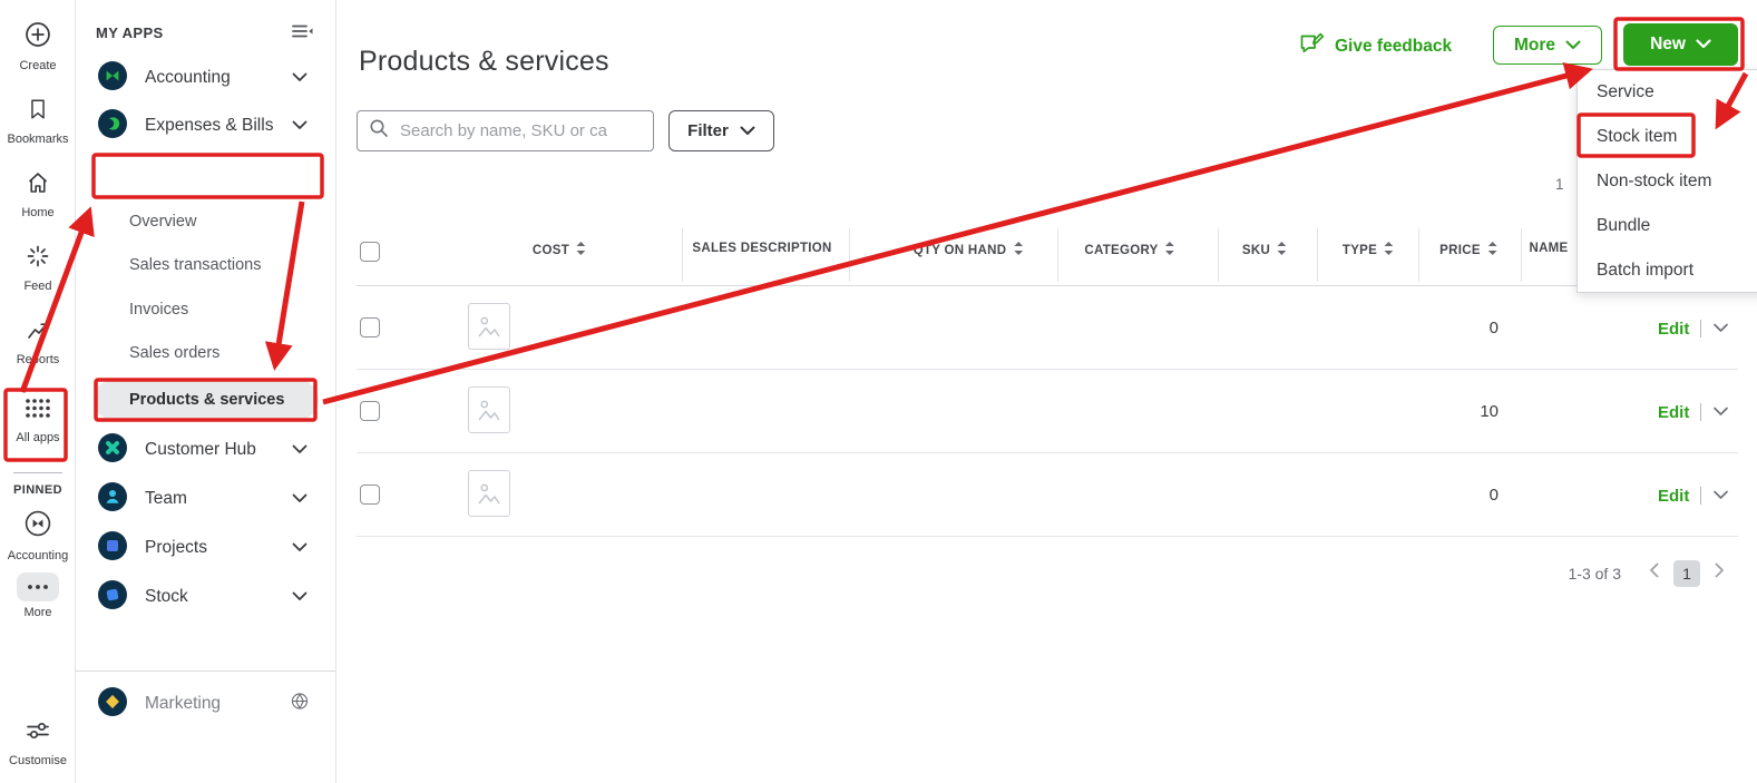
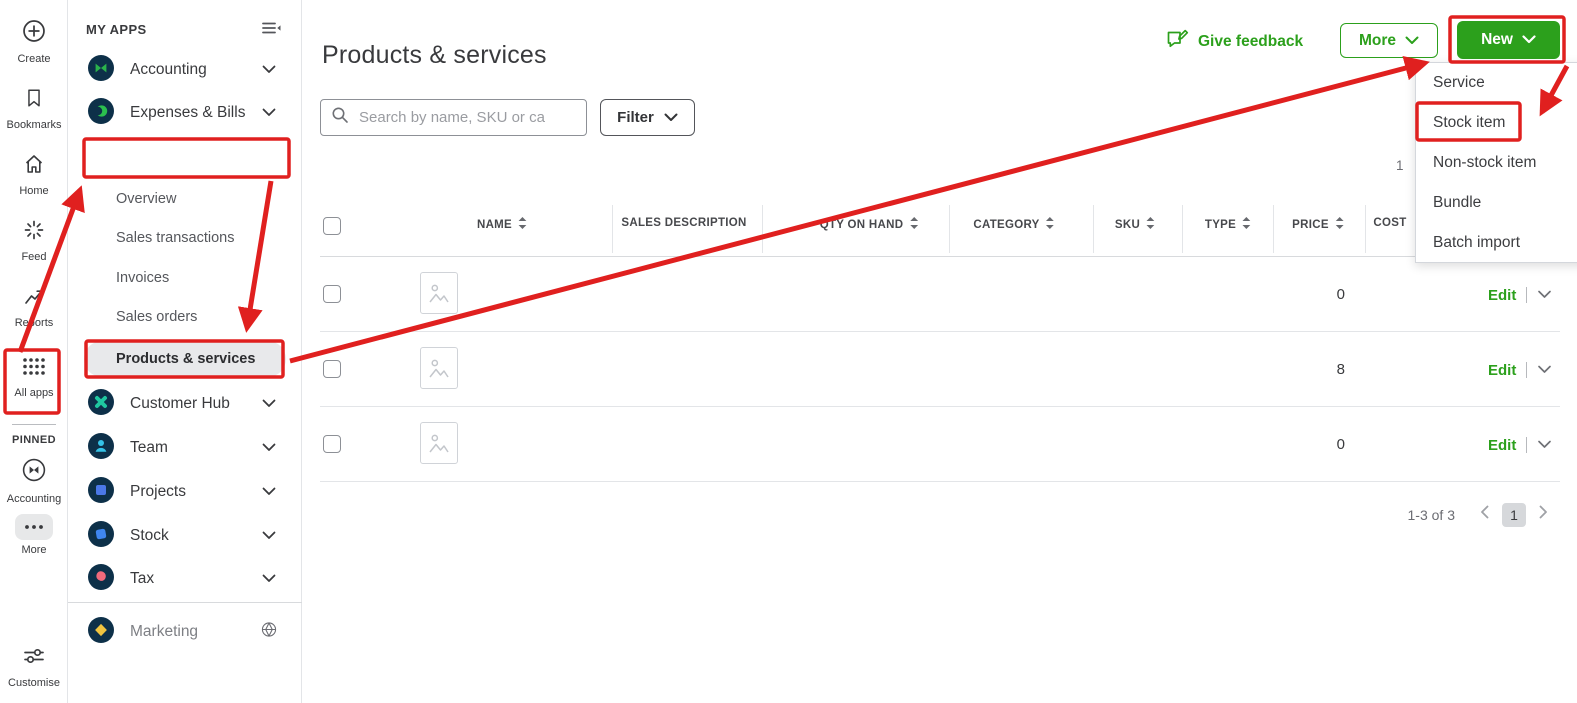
  Create
  Bookmarks
  Home
  Feed
  Reorts
  All apps
  PINNED
  Accounting
  More
  Customise
  MY APPS
  Accounting
  Expenses & Bills
  Overview
  Sales transactions
  Invoices
  Sales orders
  Products & services
  Customer Hub
  Team
  Projects
  Stock
+ Tax
  Marketing
  Products & services
  Give feedback
  More
  New
  Search by name, SKU or ca
  Filter
  1
- COST
+ NAME
  SALES DESCRIPTION
  QTY ON HAND
  CATEGORY
  SKU
  TYPE
  PRICE
- NAME
+ COST
  0
  Edit
- 10
+ 8
  Edit
  0
  Edit
  1-3 of 3
  1
  Service
  Stock item
  Non-stock item
  Bundle
  Batch import
